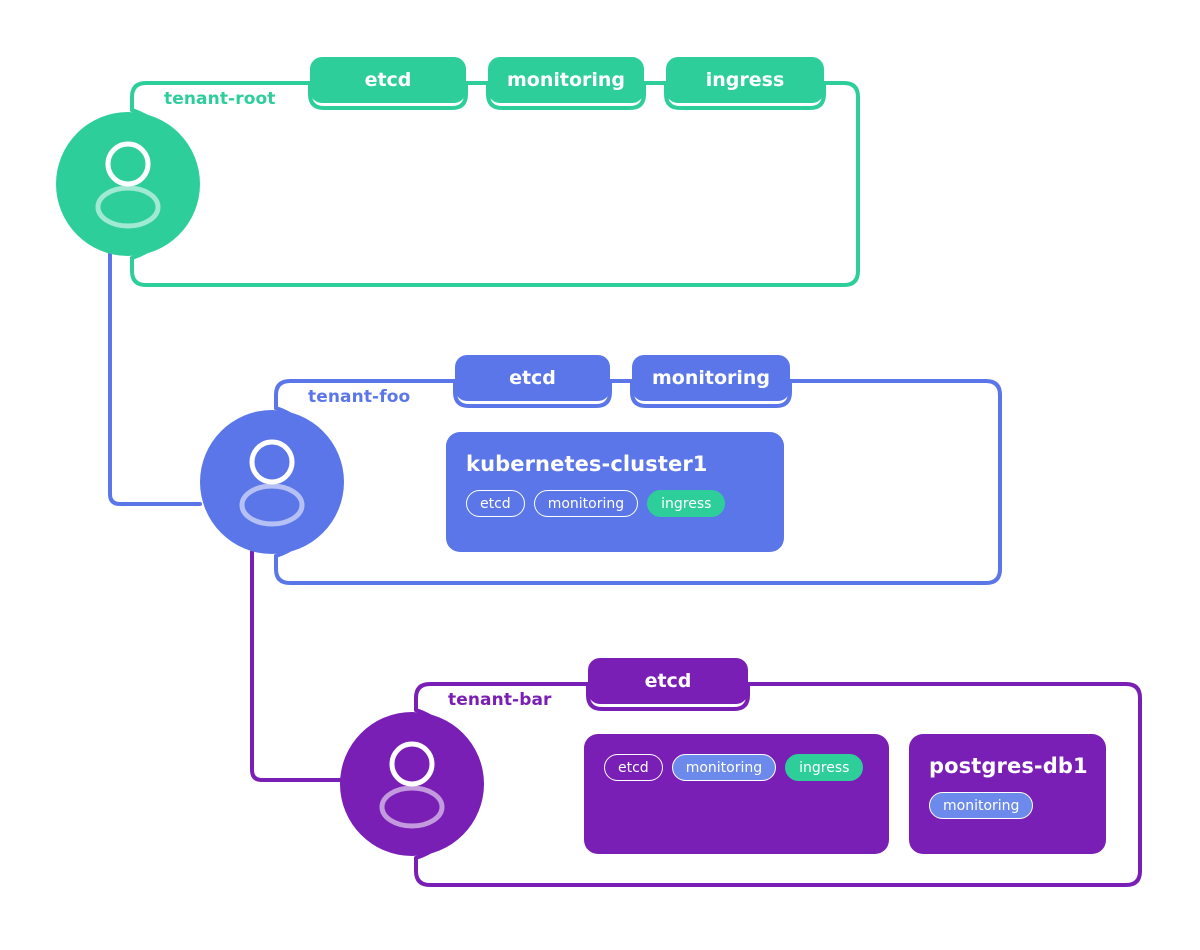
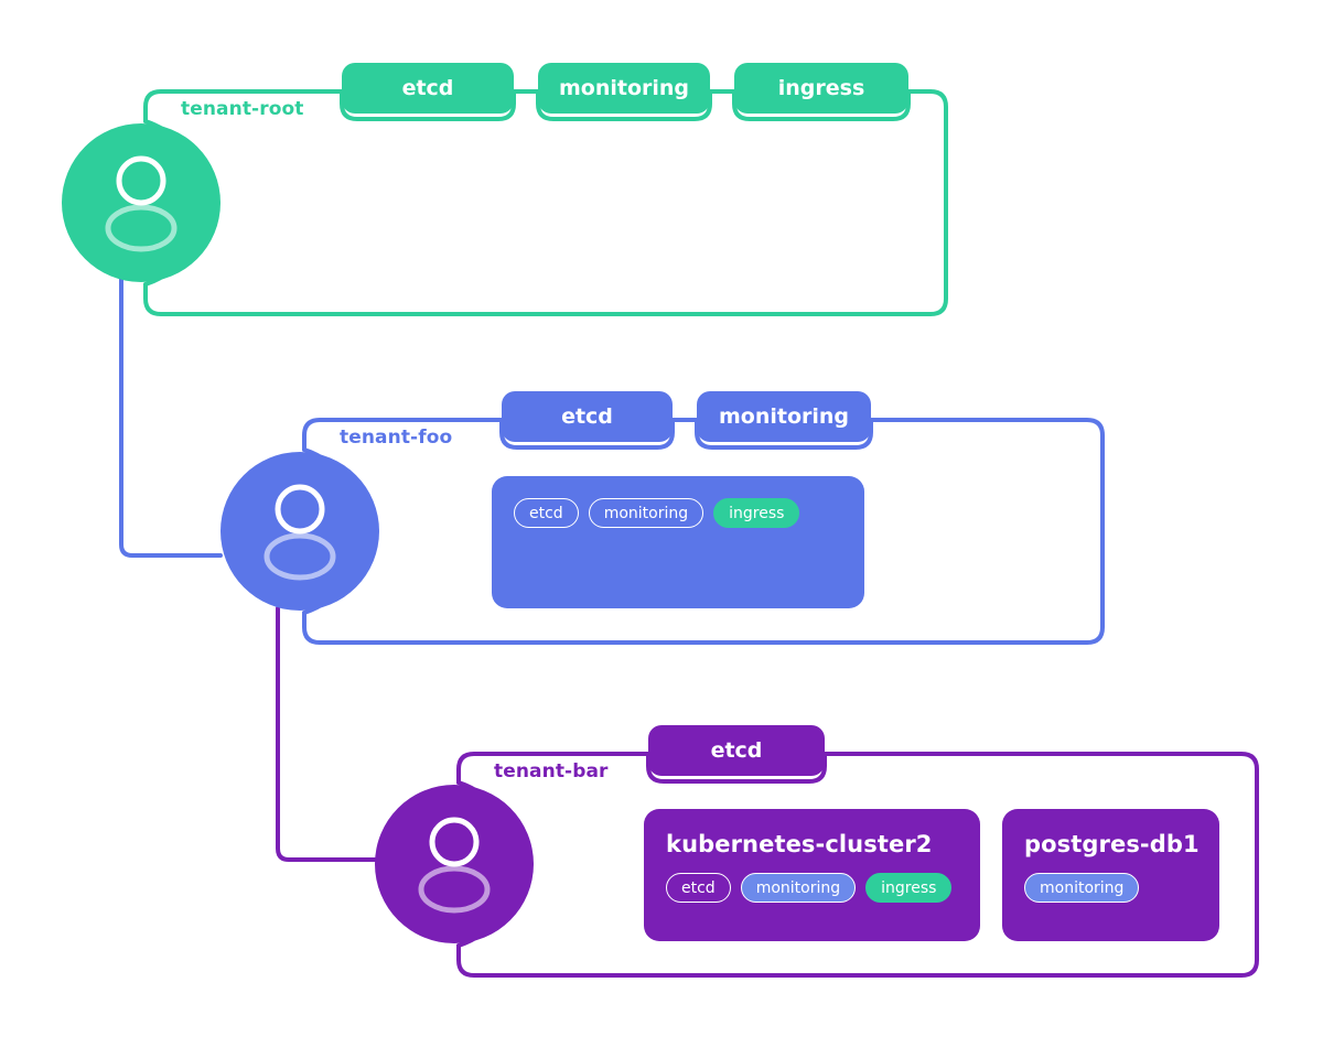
  tenant-root
  tenant-foo
  tenant-bar
  etcd
  monitoring
  ingress
  etcd
  monitoring
  etcd
- kubernetes-cluster1
  etcd
  monitoring
  ingress
+ kubernetes-cluster2
  etcd
  monitoring
  ingress
  postgres-db1
  monitoring
